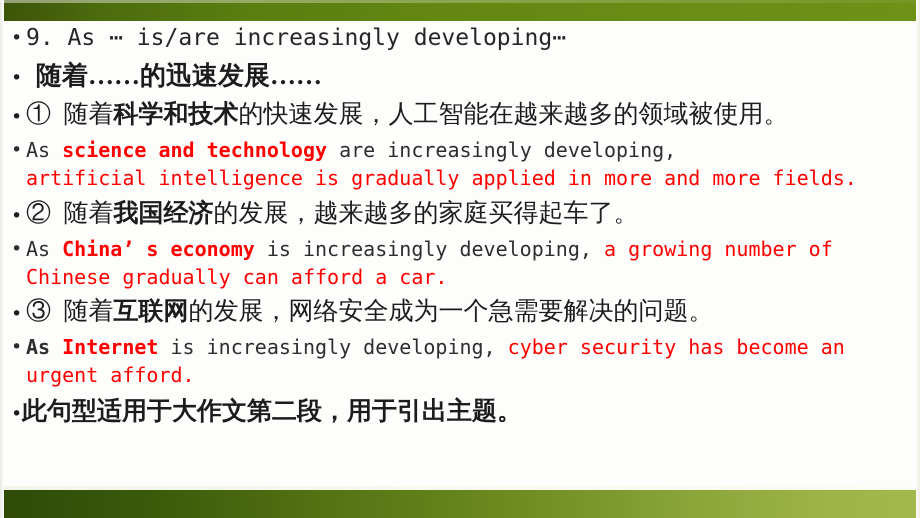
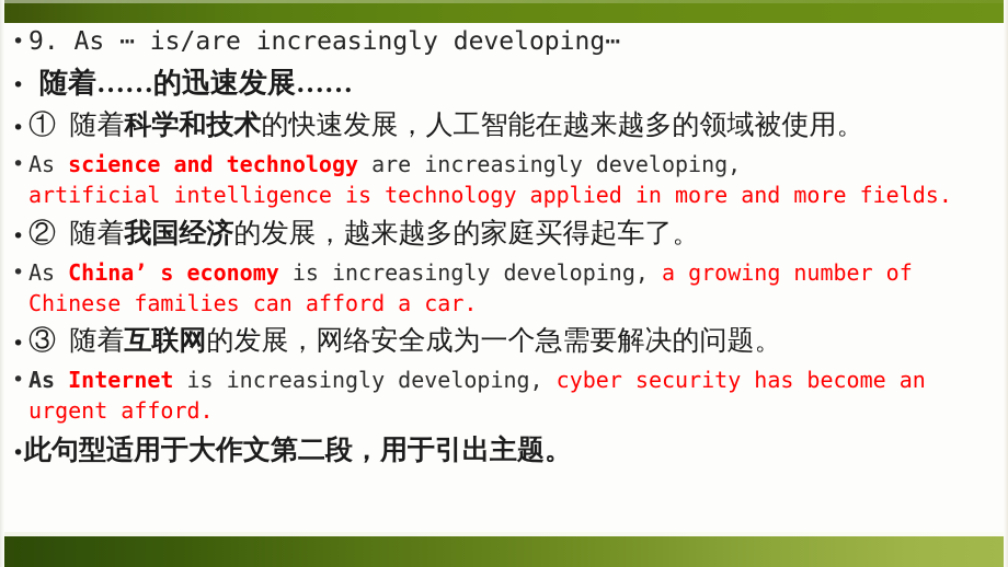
  •
  9. As ⋯ is/are increasingly developing⋯
  •
  随着……的迅速发展……
  •
  ① 随着科学和技术的快速发展，人工智能在越来越多的领域被使用。
  •
  As science and technology are increasingly developing,
- artificial intelligence is gradually applied in more and more fields.
+ artificial intelligence is technology applied in more and more fields.
  •
  ② 随着我国经济的发展，越来越多的家庭买得起车了。
  •
- As China’ s economy is increasingly developing, a growing number of Chinese gradually can afford a car.
+ As China’ s economy is increasingly developing, a growing number of Chinese families can afford a car.
  •
  ③ 随着互联网的发展，网络安全成为一个急需要解决的问题。
  •
  As Internet is increasingly developing, cyber security has become an urgent afford.
  •
  此句型适用于大作文第二段，用于引出主题。
